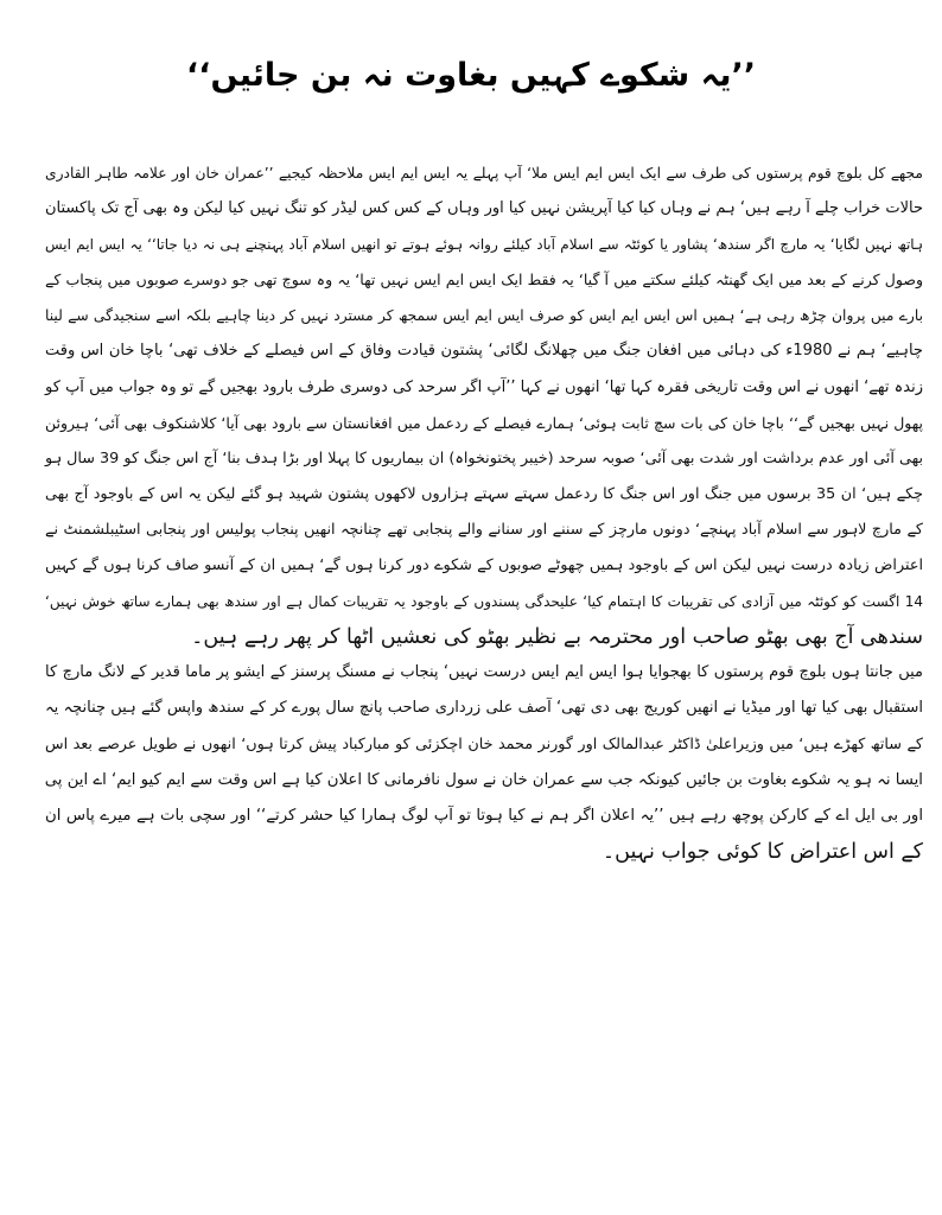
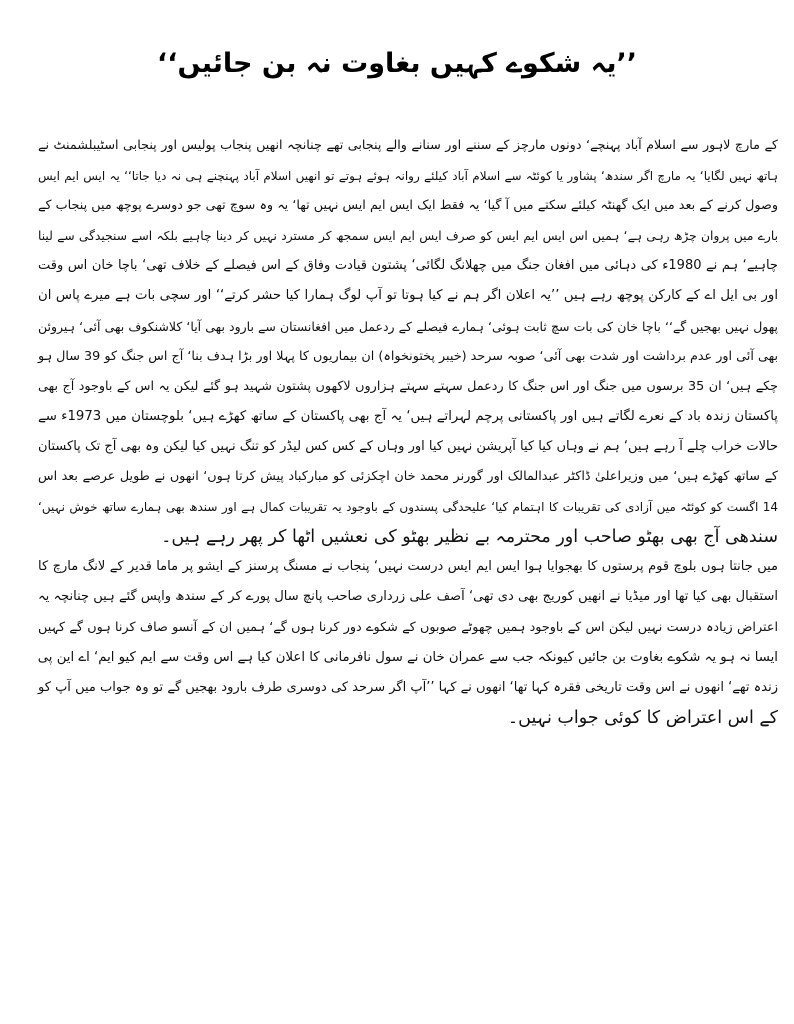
  ’’یہ شکوے کہیں بغاوت نہ بن جائیں‘‘
- مجھے کل بلوچ قوم پرستوں کی طرف سے ایک ایس ایم ایس ملا‘ آپ پہلے یہ ایس ایم ایس ملاحظہ کیجیے ’’عمران خان اور علامہ طاہر القادری
- حالات خراب چلے آ رہے ہیں‘ ہم نے وہاں کیا کیا آپریشن نہیں کیا اور وہاں کے کس کس لیڈر کو تنگ نہیں کیا لیکن وہ بھی آج تک پاکستان
+ کے مارچ لاہور سے اسلام آباد پہنچے‘ دونوں مارچز کے سننے اور سنانے والے پنجابی تھے چنانچہ انھیں پنجاب پولیس اور پنجابی اسٹیبلشمنٹ نے
  ہاتھ نہیں لگایا‘ یہ مارچ اگر سندھ‘ پشاور یا کوئٹہ سے اسلام آباد کیلئے روانہ ہوئے ہوتے تو انھیں اسلام آباد پہنچنے ہی نہ دیا جاتا‘‘ یہ ایس ایم ایس
- وصول کرنے کے بعد میں ایک گھنٹہ کیلئے سکتے میں آ گیا‘ یہ فقط ایک ایس ایم ایس نہیں تھا‘ یہ وہ سوچ تھی جو دوسرے صوبوں میں پنجاب کے
+ وصول کرنے کے بعد میں ایک گھنٹہ کیلئے سکتے میں آ گیا‘ یہ فقط ایک ایس ایم ایس نہیں تھا‘ یہ وہ سوچ تھی جو دوسرے پوچھ میں پنجاب کے
  بارے میں پروان چڑھ رہی ہے‘ ہمیں اس ایس ایم ایس کو صرف ایس ایم ایس سمجھ کر مسترد نہیں کر دینا چاہیے بلکہ اسے سنجیدگی سے لینا
  چاہیے‘ ہم نے 1980ء کی دہائی میں افغان جنگ میں چھلانگ لگائی‘ پشتون قیادت وفاق کے اس فیصلے کے خلاف تھی‘ باچا خان اس وقت
- زندہ تھے‘ انھوں نے اس وقت تاریخی فقرہ کہا تھا‘ انھوں نے کہا ’’آپ اگر سرحد کی دوسری طرف بارود بھجیں گے تو وہ جواب میں آپ کو
+ اور بی ایل اے کے کارکن پوچھ رہے ہیں ’’یہ اعلان اگر ہم نے کیا ہوتا تو آپ لوگ ہمارا کیا حشر کرتے‘‘ اور سچی بات ہے میرے پاس ان
  پھول نہیں بھجیں گے‘‘ باچا خان کی بات سچ ثابت ہوئی‘ ہمارے فیصلے کے ردعمل میں افغانستان سے بارود بھی آیا‘ کلاشنکوف بھی آئی‘ ہیروئن
  بھی آئی اور عدم برداشت اور شدت بھی آئی‘ صوبہ سرحد (خیبر پختونخواہ) ان بیماریوں کا پہلا اور بڑا ہدف بنا‘ آج اس جنگ کو 39 سال ہو
  چکے ہیں‘ ان 35 برسوں میں جنگ اور اس جنگ کا ردعمل سہتے سہتے ہزاروں لاکھوں پشتون شہید ہو گئے لیکن یہ اس کے باوجود آج بھی
+ پاکستان زندہ باد کے نعرے لگاتے ہیں اور پاکستانی پرچم لہراتے ہیں‘ یہ آج بھی پاکستان کے ساتھ کھڑے ہیں‘ بلوچستان میں 1973ء سے
- کے مارچ لاہور سے اسلام آباد پہنچے‘ دونوں مارچز کے سننے اور سنانے والے پنجابی تھے چنانچہ انھیں پنجاب پولیس اور پنجابی اسٹیبلشمنٹ نے
+ حالات خراب چلے آ رہے ہیں‘ ہم نے وہاں کیا کیا آپریشن نہیں کیا اور وہاں کے کس کس لیڈر کو تنگ نہیں کیا لیکن وہ بھی آج تک پاکستان
- اعتراض زیادہ درست نہیں لیکن اس کے باوجود ہمیں چھوٹے صوبوں کے شکوے دور کرنا ہوں گے‘ ہمیں ان کے آنسو صاف کرنا ہوں گے کہیں
+ کے ساتھ کھڑے ہیں‘ میں وزیراعلیٰ ڈاکٹر عبدالمالک اور گورنر محمد خان اچکزئی کو مبارکباد پیش کرتا ہوں‘ انھوں نے طویل عرصے بعد اس
  14 اگست کو کوئٹہ میں آزادی کی تقریبات کا اہتمام کیا‘ علیحدگی پسندوں کے باوجود یہ تقریبات کمال ہے اور سندھ بھی ہمارے ساتھ خوش نہیں‘
  سندھی آج بھی بھٹو صاحب اور محترمہ بے نظیر بھٹو کی نعشیں اٹھا کر پھر رہے ہیں۔
  میں جانتا ہوں بلوچ قوم پرستوں کا بھجوایا ہوا ایس ایم ایس درست نہیں‘ پنجاب نے مسنگ پرسنز کے ایشو پر ماما قدیر کے لانگ مارچ کا
  استقبال بھی کیا تھا اور میڈیا نے انھیں کوریج بھی دی تھی‘ آصف علی زرداری صاحب پانچ سال پورے کر کے سندھ واپس گئے ہیں چنانچہ یہ
- کے ساتھ کھڑے ہیں‘ میں وزیراعلیٰ ڈاکٹر عبدالمالک اور گورنر محمد خان اچکزئی کو مبارکباد پیش کرتا ہوں‘ انھوں نے طویل عرصے بعد اس
+ اعتراض زیادہ درست نہیں لیکن اس کے باوجود ہمیں چھوٹے صوبوں کے شکوے دور کرنا ہوں گے‘ ہمیں ان کے آنسو صاف کرنا ہوں گے کہیں
  ایسا نہ ہو یہ شکوے بغاوت بن جائیں کیونکہ جب سے عمران خان نے سول نافرمانی کا اعلان کیا ہے اس وقت سے ایم کیو ایم‘ اے این پی
- اور بی ایل اے کے کارکن پوچھ رہے ہیں ’’یہ اعلان اگر ہم نے کیا ہوتا تو آپ لوگ ہمارا کیا حشر کرتے‘‘ اور سچی بات ہے میرے پاس ان
+ زندہ تھے‘ انھوں نے اس وقت تاریخی فقرہ کہا تھا‘ انھوں نے کہا ’’آپ اگر سرحد کی دوسری طرف بارود بھجیں گے تو وہ جواب میں آپ کو
  کے اس اعتراض کا کوئی جواب نہیں۔
